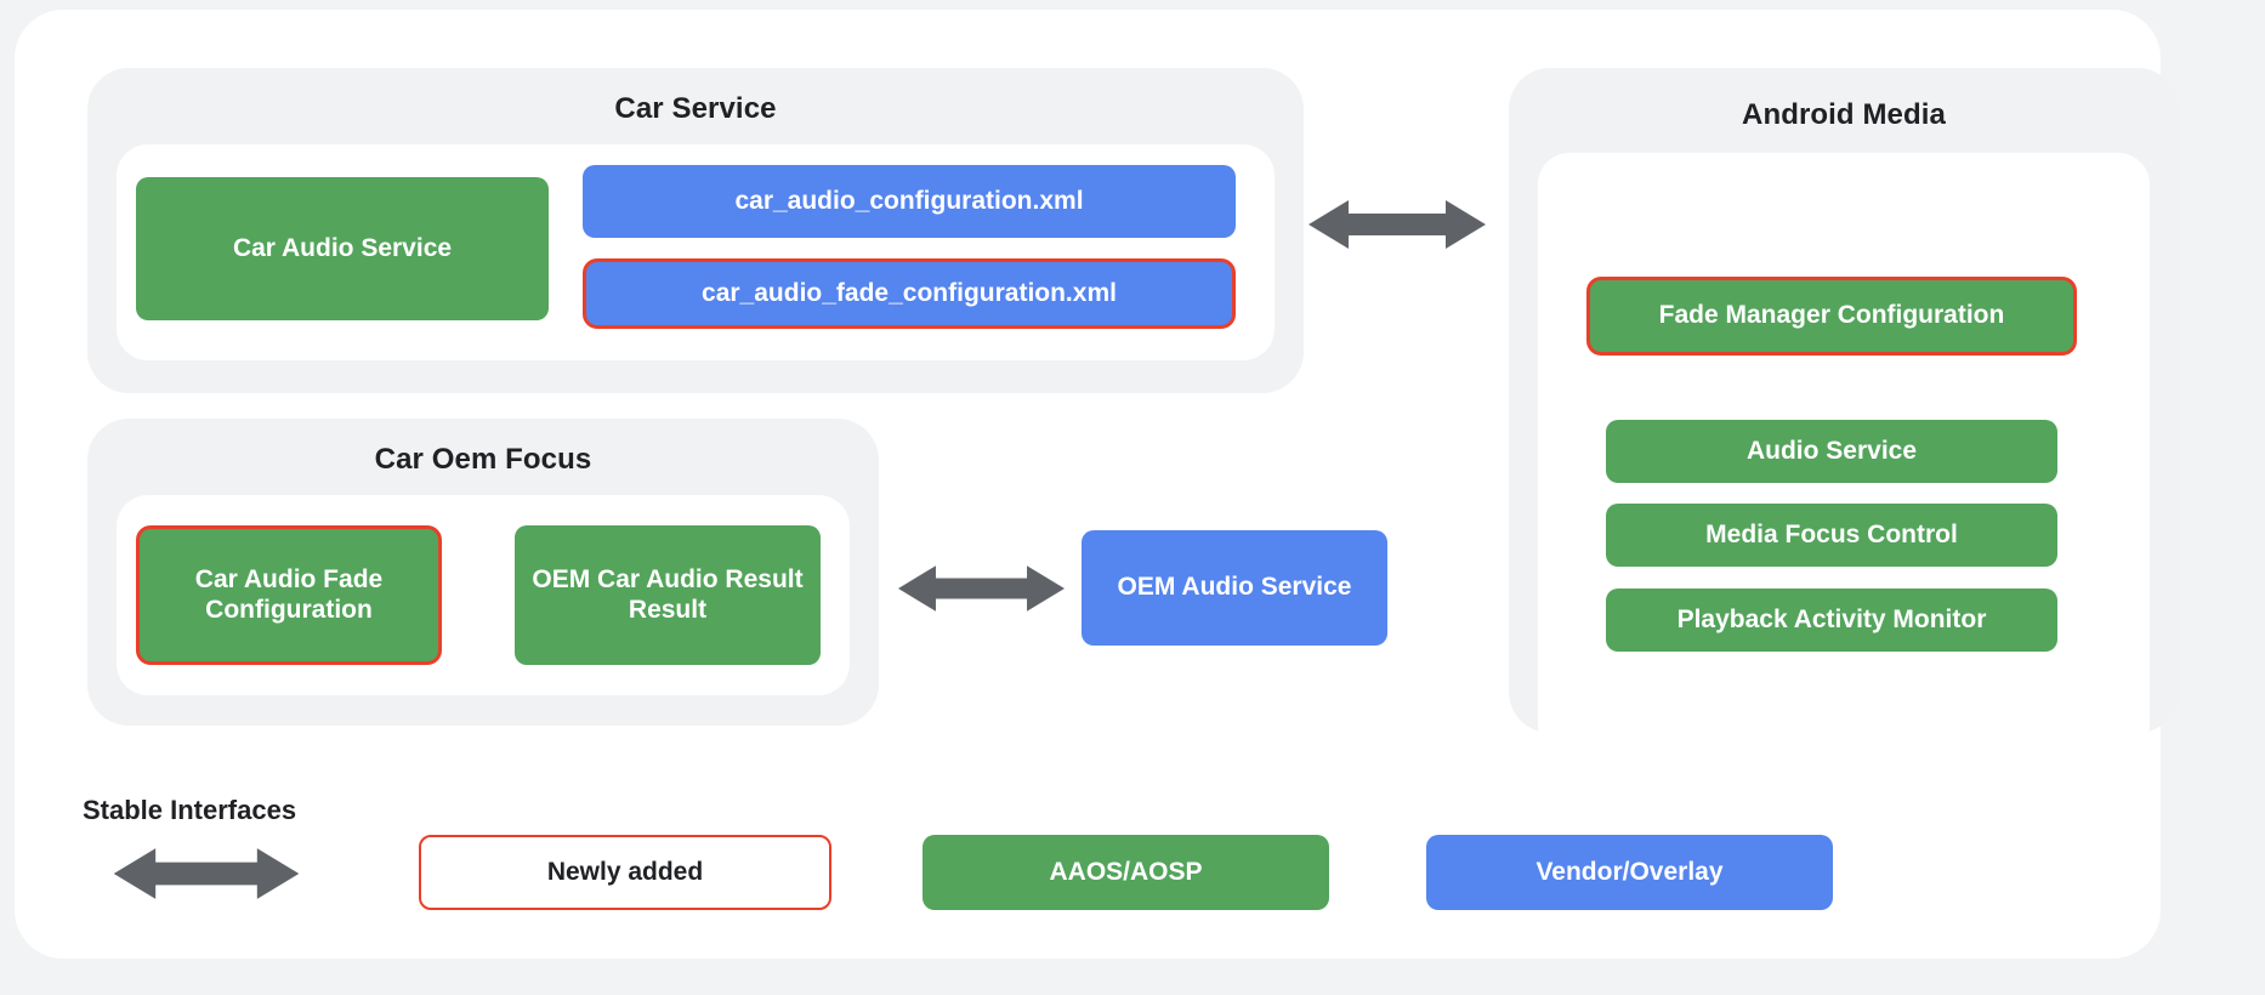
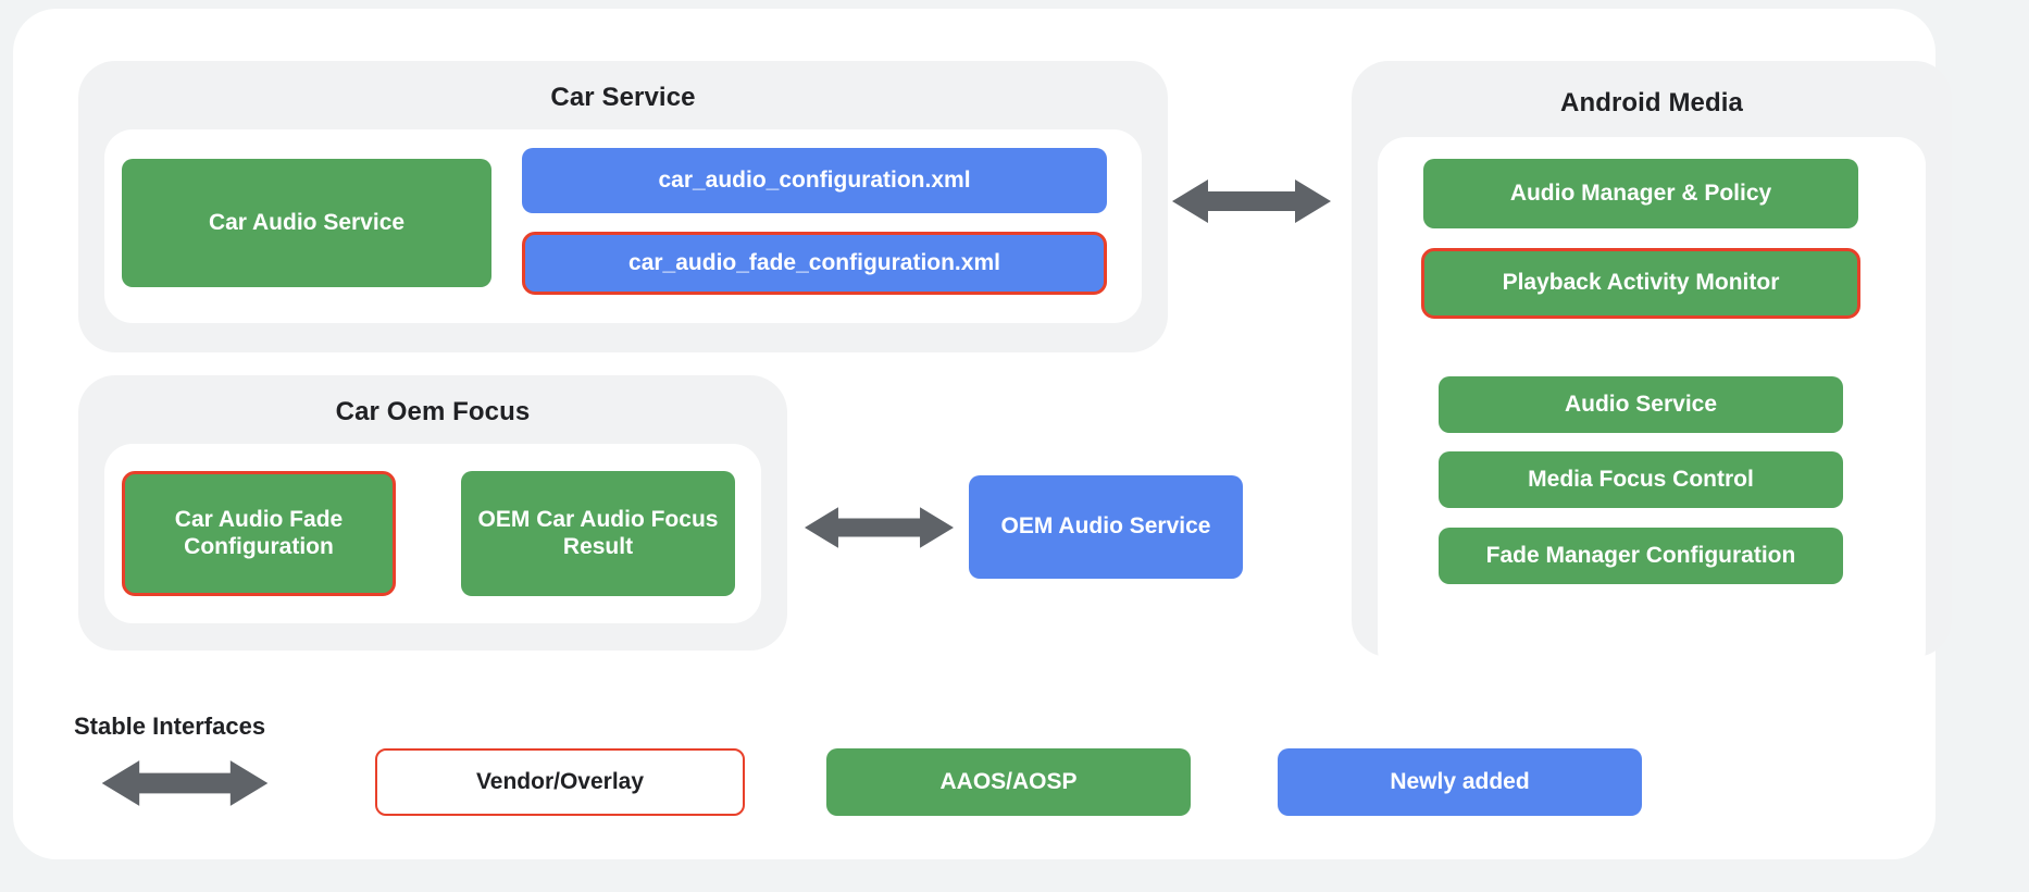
  Car Service
  Car Audio Service
  car_audio_configuration.xml
  car_audio_fade_configuration.xml
  Car Oem Focus
  Car Audio Fade Configuration
- OEM Car Audio Result Result
+ OEM Car Audio Focus Result
  Android Media
+ Audio Manager & Policy
- Fade Manager Configuration
+ Playback Activity Monitor
  Audio Service
  Media Focus Control
- Playback Activity Monitor
+ Fade Manager Configuration
  OEM Audio Service
  Stable Interfaces
- Newly added
+ Vendor/Overlay
  AAOS/AOSP
- Vendor/Overlay
+ Newly added
